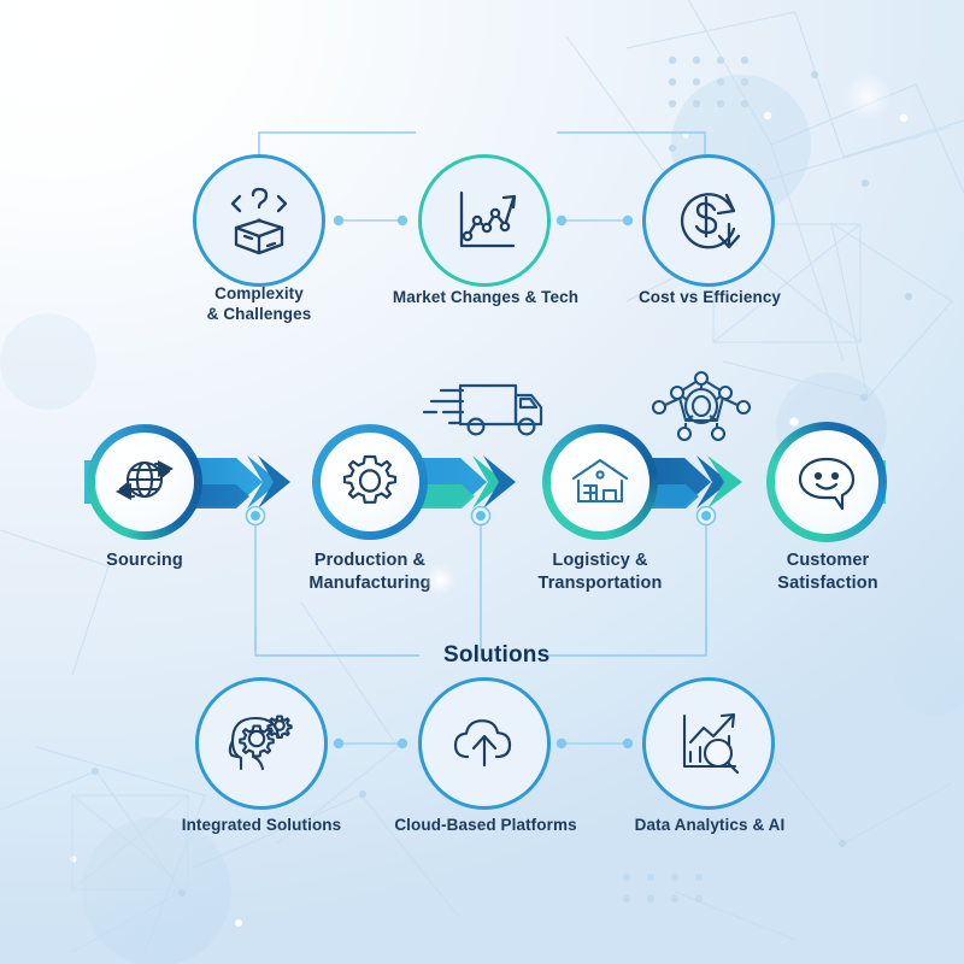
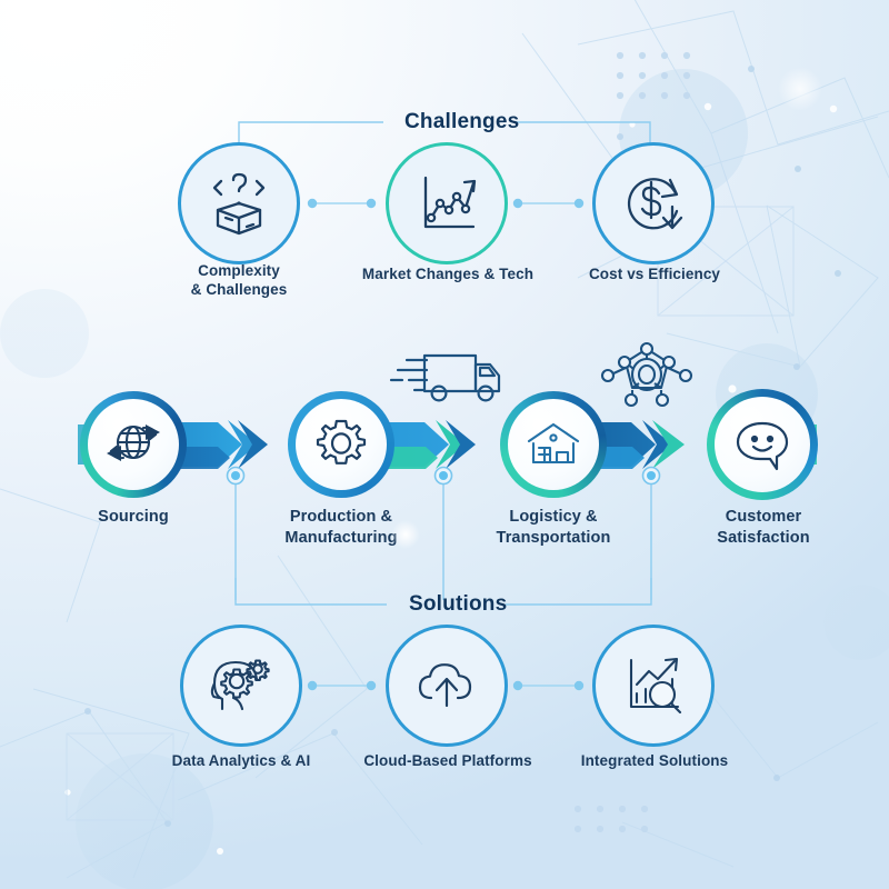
+ Challenges
  Complexity
  & Challenges
  Market Changes & Tech
  Cost vs Efficiency
  Sourcing
  Production &
  Manufacturin
  Logisticy &
  Transportation
  Customer
  Satisfaction
  Solutions
- Integrated Solutions
+ Data Analytics & AI
  Cloud-Based Platforms
- Data Analytics & AI
+ Integrated Solutions
